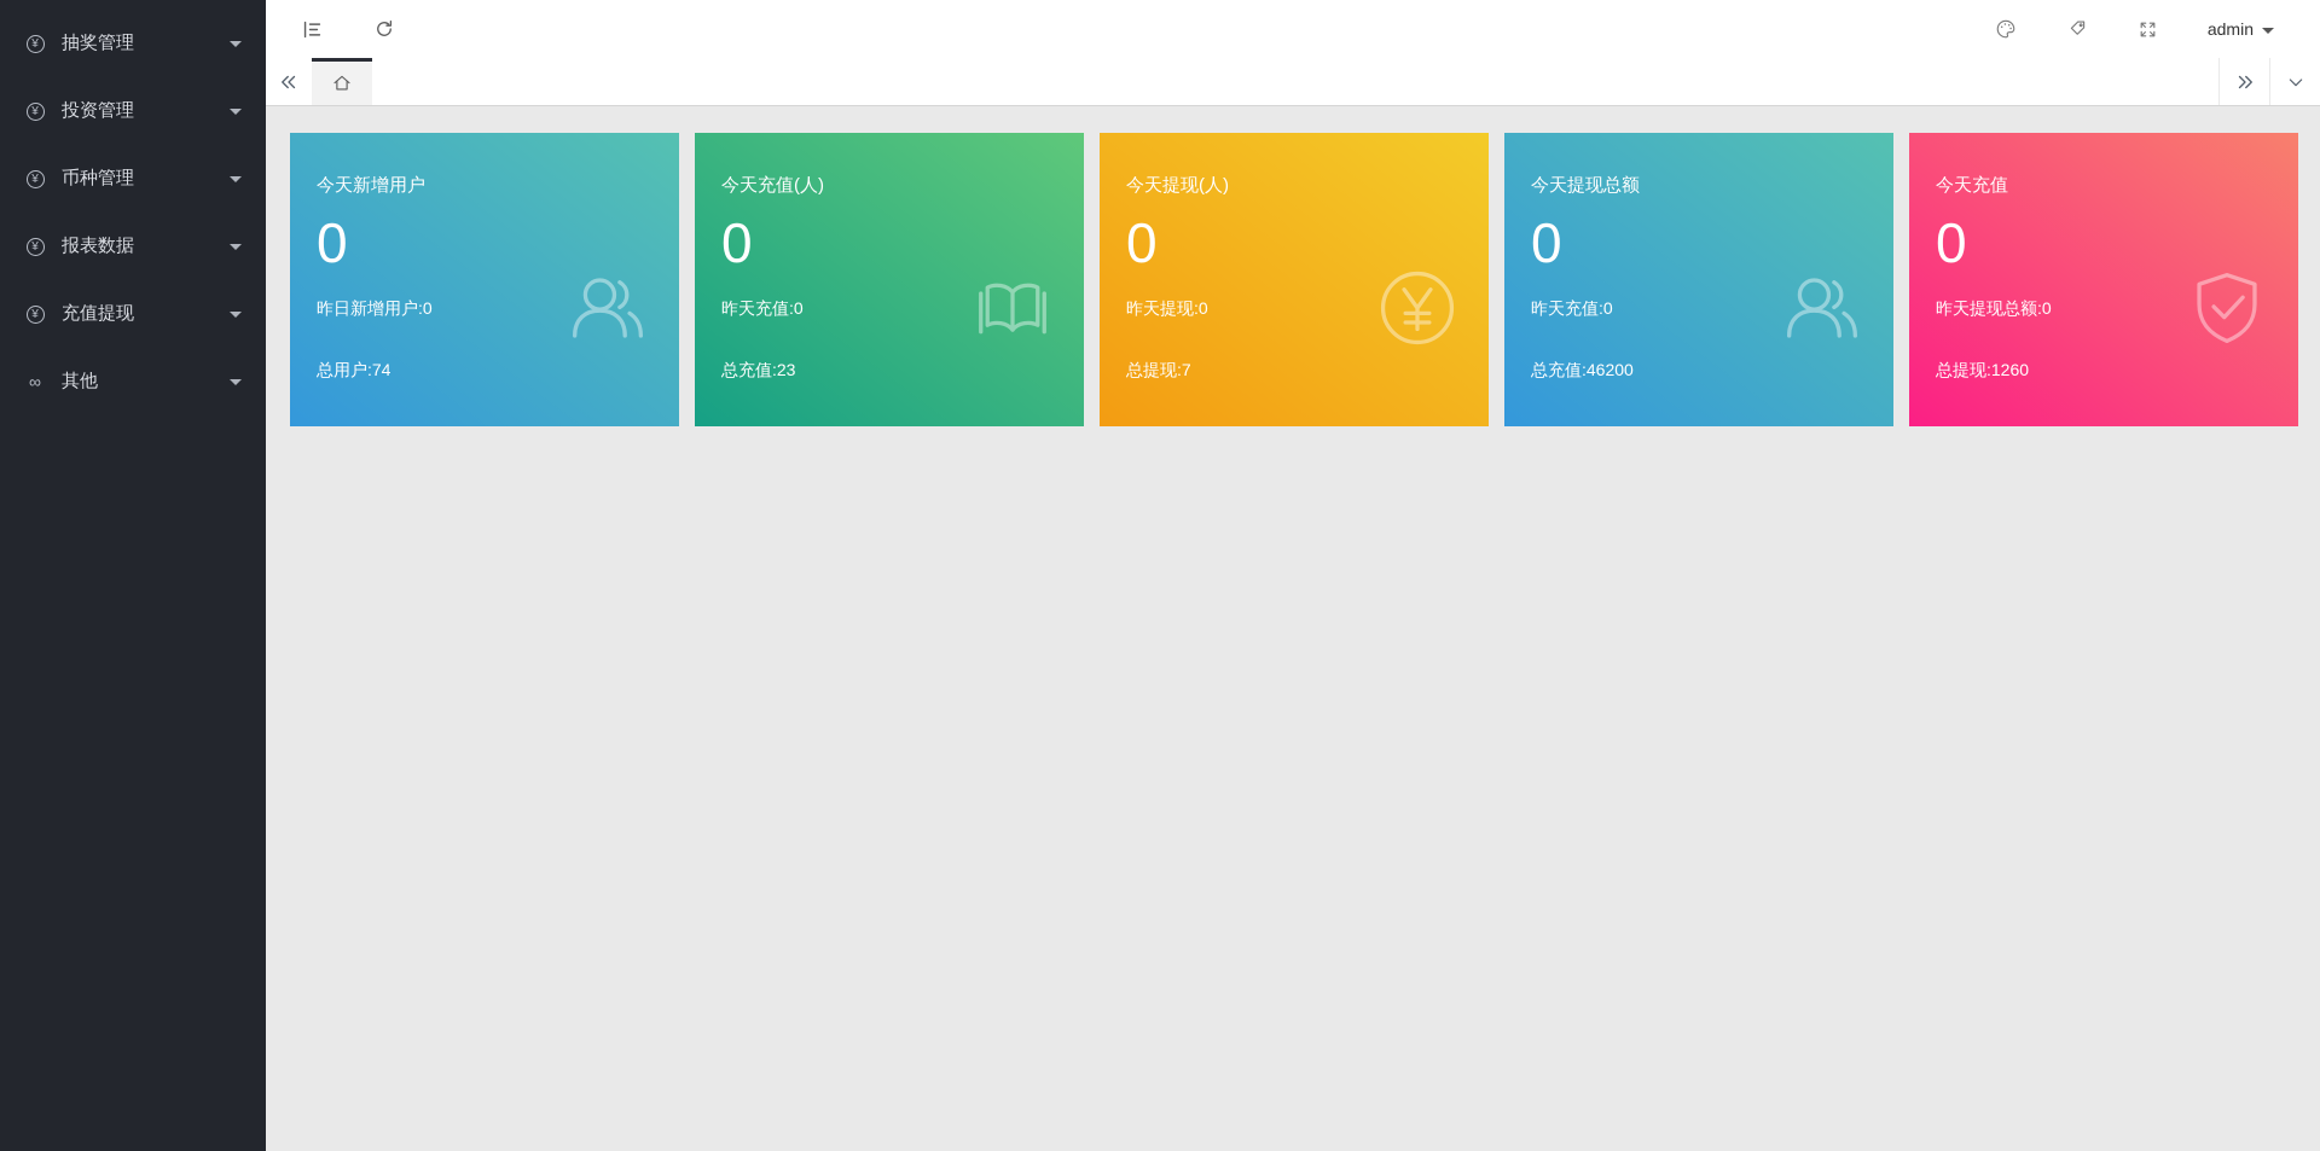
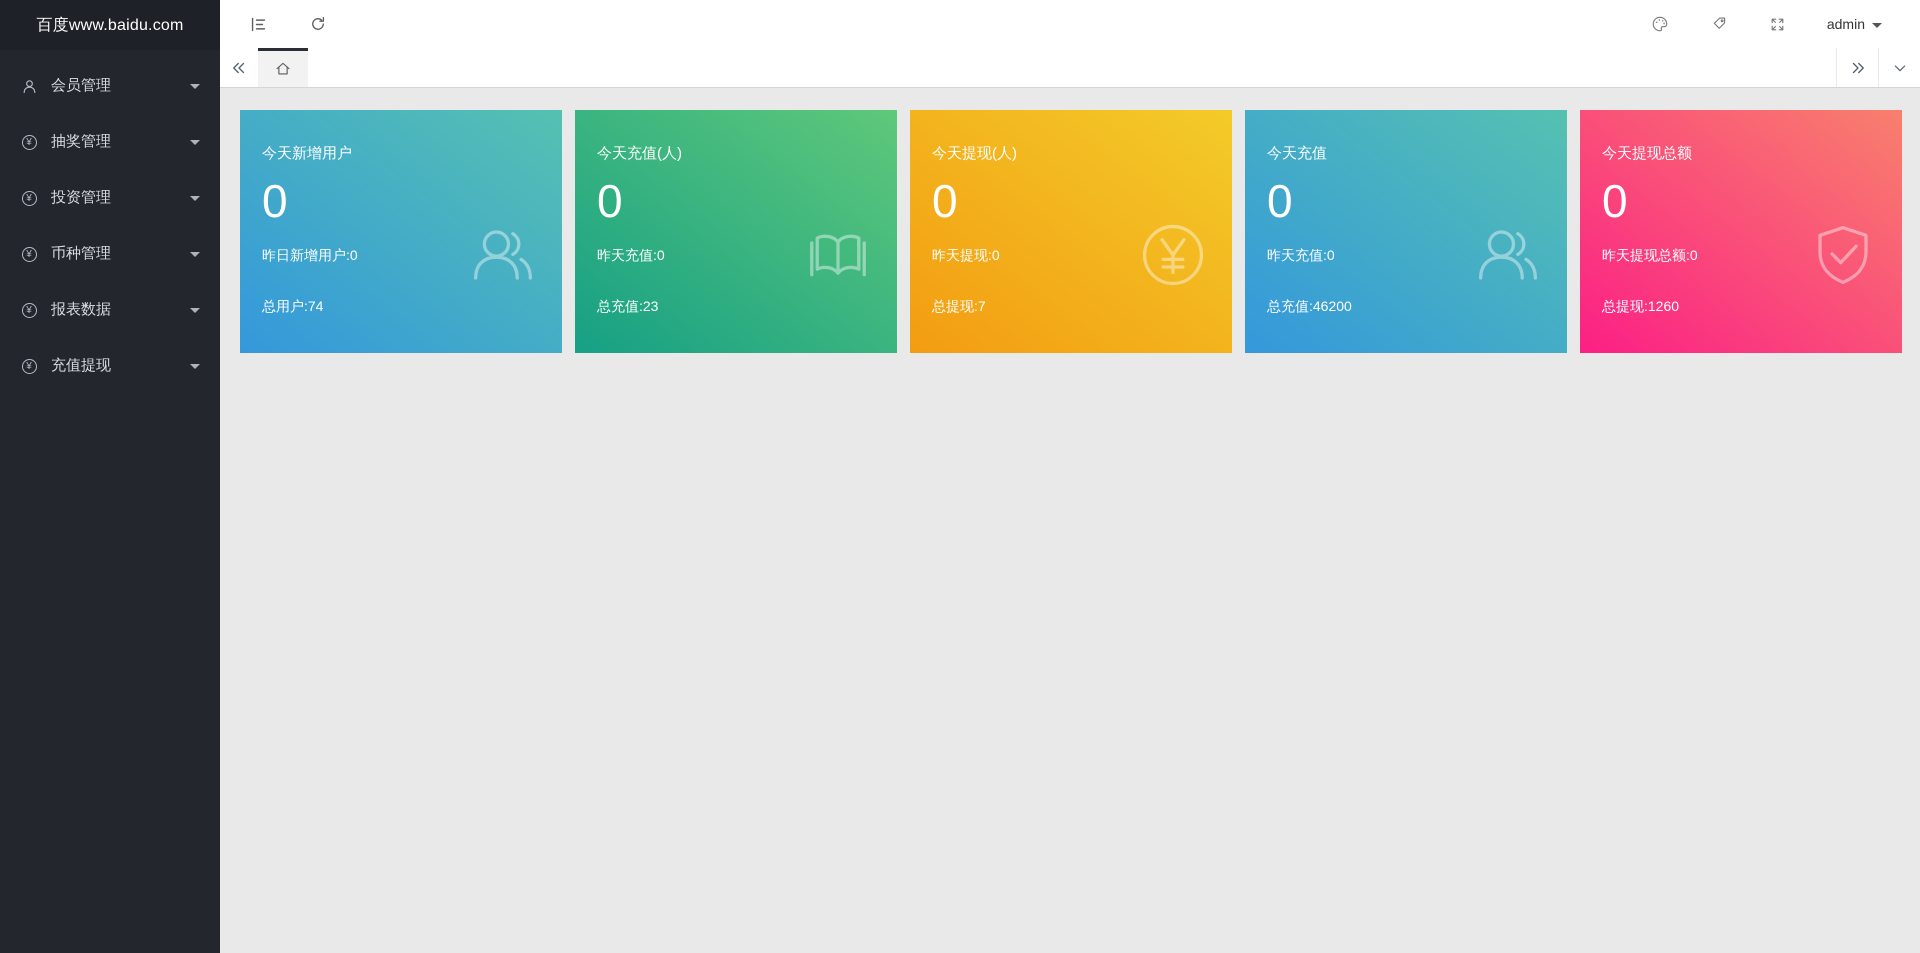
+ 百度www.baidu.com
+ 会员管理
  ¥
  抽奖管理
  ¥
  投资管理
  ¥
  币种管理
  ¥
  报表数据
  ¥
  充值提现
- ∞
- 其他
  admin
  今天新增用户
  0
  昨日新增用户:0
  总用户:74
  今天充值(人)
  0
  昨天充值:0
  总充值:23
  今天提现(人)
  0
  昨天提现:0
  总提现:7
- 今天提现总额
+ 今天充值
  0
  昨天充值:0
  总充值:46200
- 今天充值
+ 今天提现总额
  0
  昨天提现总额:0
  总提现:1260
